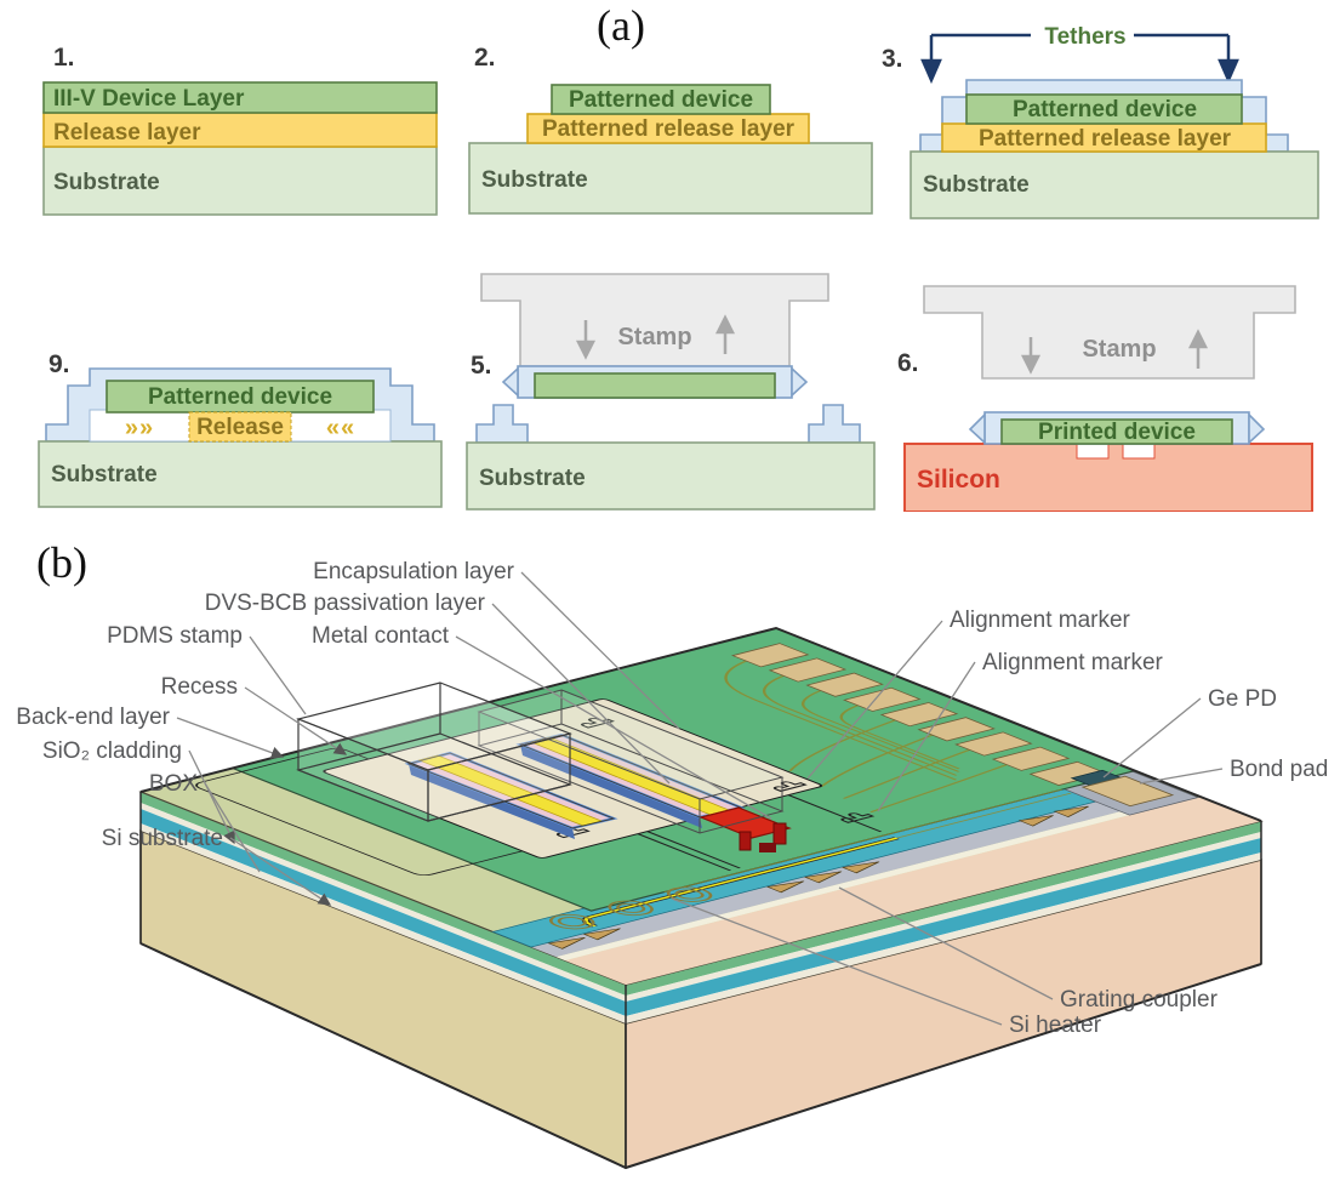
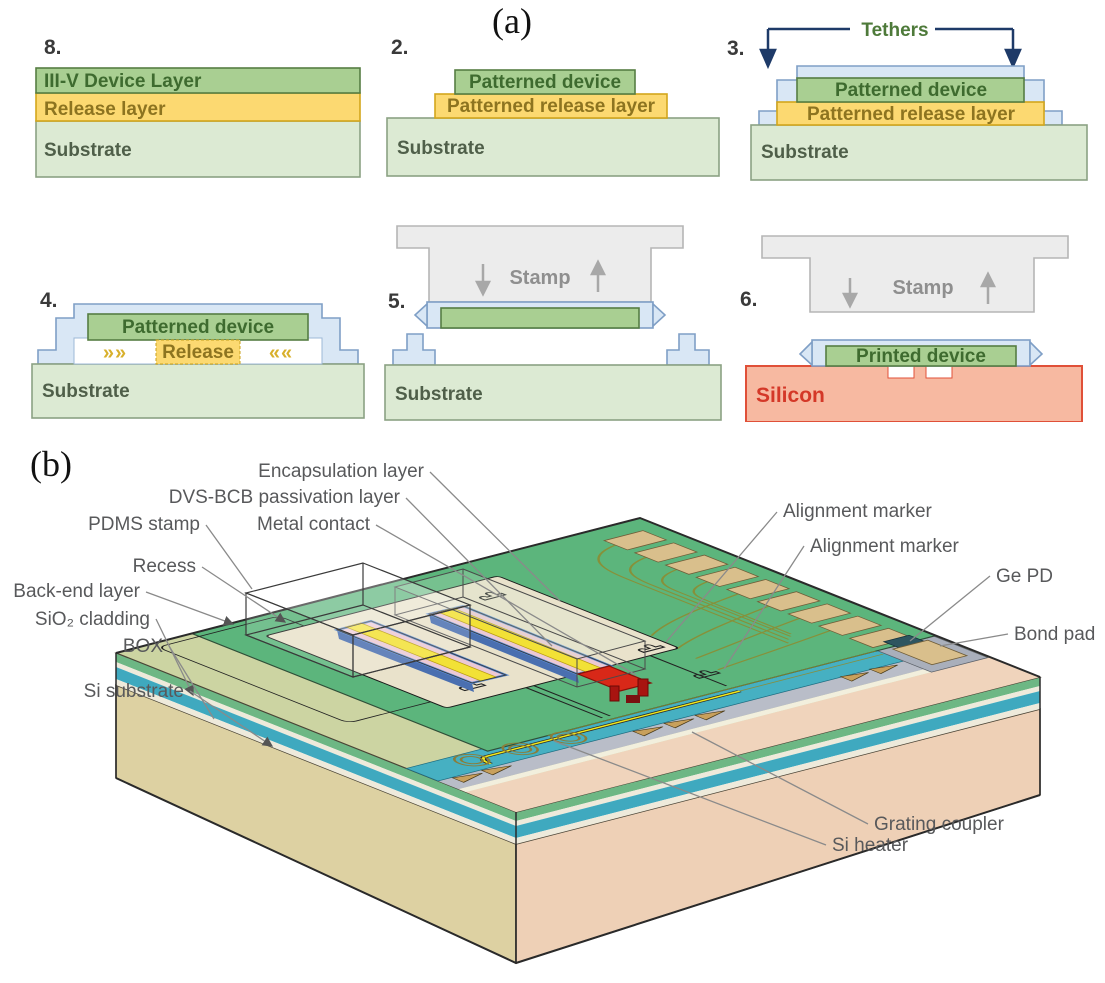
  (a)
- 1.
+ 8.
  III-V Device Layer
  Release layer
  Substrate
  2.
  Patterned device
  Patterned release layer
  Substrate
  3.
  Tethers
  Patterned device
  Patterned release layer
  Substrate
- 9.
+ 4.
  Patterned device
  Release
  »»
  ««
  Substrate
  5.
  Stamp
  Substrate
  6.
  Stamp
  Printed device
  Silicon
  (b)
  Encapsulation layer
  DVS-BCB passivation layer
  PDMS stamp
  Metal contact
  Recess
  Back-end layer
  SiO₂ cladding
  BOX
  Si substrate
  Alignment marker
  Alignment marker
  Ge PD
  Bond pad
  Grating coupler
  Si heater
